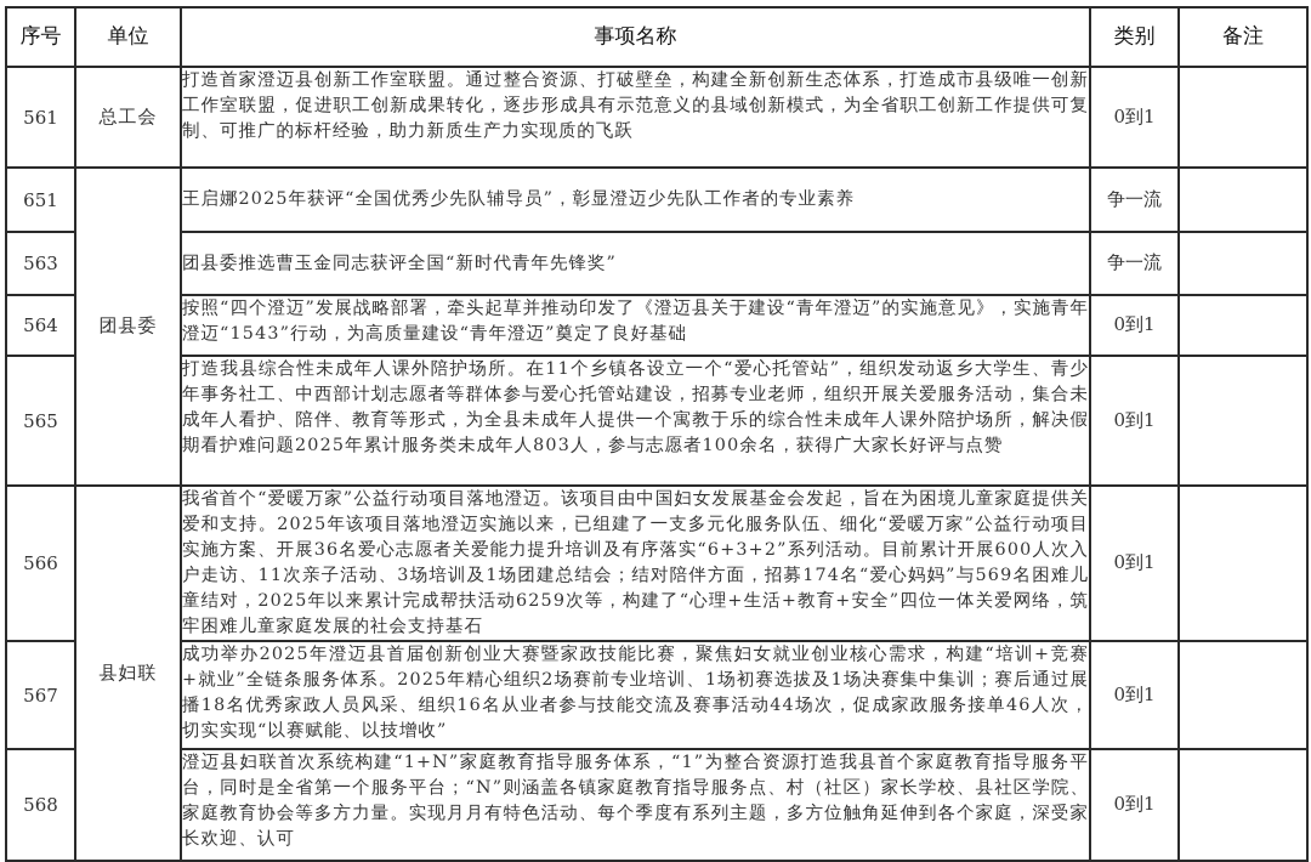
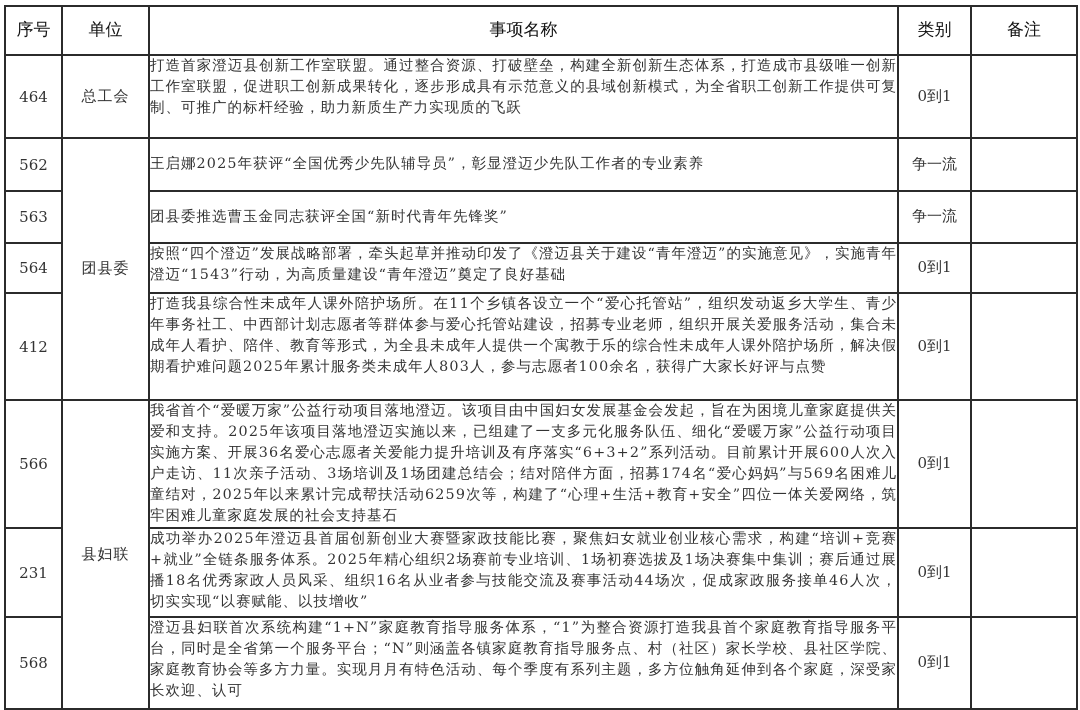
  序号	单位	事项名称	类别	备注
- 561	总工会	打造首家澄迈县创新工作室联盟。通过整合资源、打破壁垒，构建全新创新生态体系，打造成市县级唯一创新工作室联盟，促进职工创新成果转化，逐步形成具有示范意义的县域创新模式，为全省职工创新工作提供可复制、可推广的标杆经验，助力新质生产力实现质的飞跃	0到1
+ 464	总工会	打造首家澄迈县创新工作室联盟。通过整合资源、打破壁垒，构建全新创新生态体系，打造成市县级唯一创新工作室联盟，促进职工创新成果转化，逐步形成具有示范意义的县域创新模式，为全省职工创新工作提供可复制、可推广的标杆经验，助力新质生产力实现质的飞跃	0到1
- 651	团县委	王启娜2025年获评“全国优秀少先队辅导员”，彰显澄迈少先队工作者的专业素养	争一流
+ 562	团县委	王启娜2025年获评“全国优秀少先队辅导员”，彰显澄迈少先队工作者的专业素养	争一流
  563	团县委推选曹玉金同志获评全国“新时代青年先锋奖”	争一流
  564	按照“四个澄迈”发展战略部署，牵头起草并推动印发了《澄迈县关于建设“青年澄迈”的实施意见》，实施青年澄迈“1543”行动，为高质量建设“青年澄迈”奠定了良好基础	0到1
- 565	打造我县综合性未成年人课外陪护场所。在11个乡镇各设立一个“爱心托管站”，组织发动返乡大学生、青少年事务社工、中西部计划志愿者等群体参与爱心托管站建设，招募专业老师，组织开展关爱服务活动，集合未成年人看护、陪伴、教育等形式，为全县未成年人提供一个寓教于乐的综合性未成年人课外陪护场所，解决假期看护难问题2025年累计服务类未成年人803人，参与志愿者100余名，获得广大家长好评与点赞	0到1
+ 412	打造我县综合性未成年人课外陪护场所。在11个乡镇各设立一个“爱心托管站”，组织发动返乡大学生、青少年事务社工、中西部计划志愿者等群体参与爱心托管站建设，招募专业老师，组织开展关爱服务活动，集合未成年人看护、陪伴、教育等形式，为全县未成年人提供一个寓教于乐的综合性未成年人课外陪护场所，解决假期看护难问题2025年累计服务类未成年人803人，参与志愿者100余名，获得广大家长好评与点赞	0到1
  566	县妇联	我省首个“爱暖万家”公益行动项目落地澄迈。该项目由中国妇女发展基金会发起，旨在为困境儿童家庭提供关爱和支持。2025年该项目落地澄迈实施以来，已组建了一支多元化服务队伍、细化“爱暖万家”公益行动项目实施方案、开展36名爱心志愿者关爱能力提升培训及有序落实“6+3+2”系列活动。目前累计开展600人次入户走访、11次亲子活动、3场培训及1场团建总结会；结对陪伴方面，招募174名“爱心妈妈”与569名困难儿童结对，2025年以来累计完成帮扶活动6259次等，构建了“心理+生活+教育+安全”四位一体关爱网络，筑牢困难儿童家庭发展的社会支持基石	0到1
- 567	成功举办2025年澄迈县首届创新创业大赛暨家政技能比赛，聚焦妇女就业创业核心需求，构建“培训+竞赛+就业”全链条服务体系。2025年精心组织2场赛前专业培训、1场初赛选拔及1场决赛集中集训；赛后通过展播18名优秀家政人员风采、组织16名从业者参与技能交流及赛事活动44场次，促成家政服务接单46人次，切实实现“以赛赋能、以技增收”	0到1
+ 231	成功举办2025年澄迈县首届创新创业大赛暨家政技能比赛，聚焦妇女就业创业核心需求，构建“培训+竞赛+就业”全链条服务体系。2025年精心组织2场赛前专业培训、1场初赛选拔及1场决赛集中集训；赛后通过展播18名优秀家政人员风采、组织16名从业者参与技能交流及赛事活动44场次，促成家政服务接单46人次，切实实现“以赛赋能、以技增收”	0到1
  568	澄迈县妇联首次系统构建“1+N”家庭教育指导服务体系，“1”为整合资源打造我县首个家庭教育指导服务平台，同时是全省第一个服务平台；“N”则涵盖各镇家庭教育指导服务点、村（社区）家长学校、县社区学院、家庭教育协会等多方力量。实现月月有特色活动、每个季度有系列主题，多方位触角延伸到各个家庭，深受家长欢迎、认可	0到1
